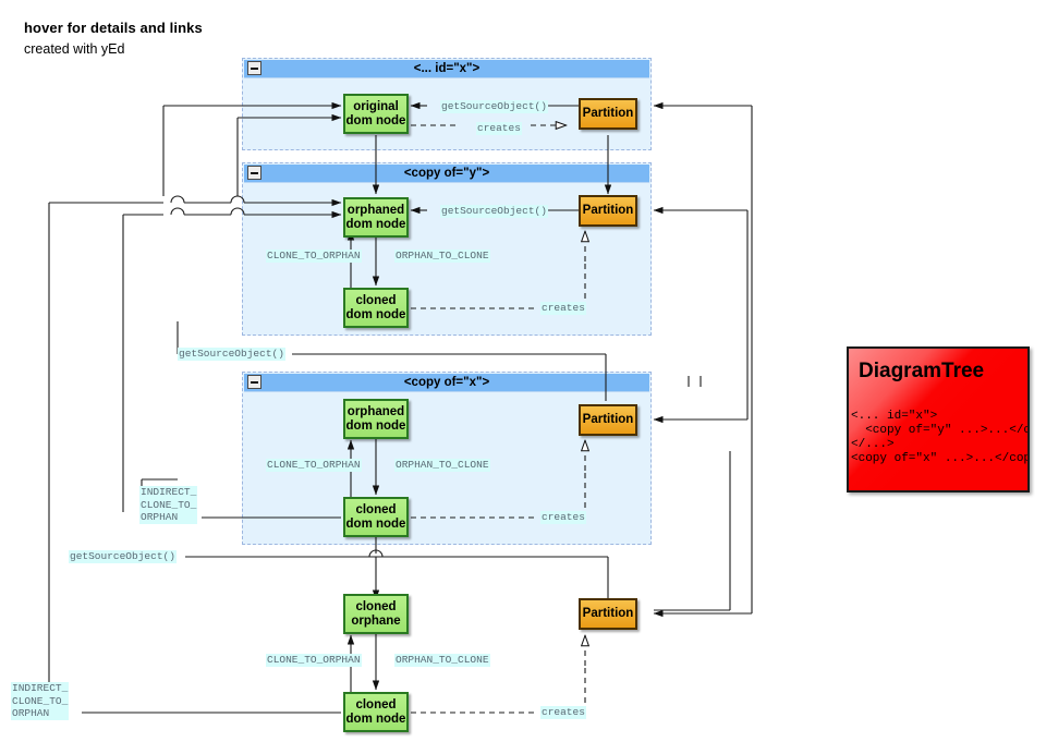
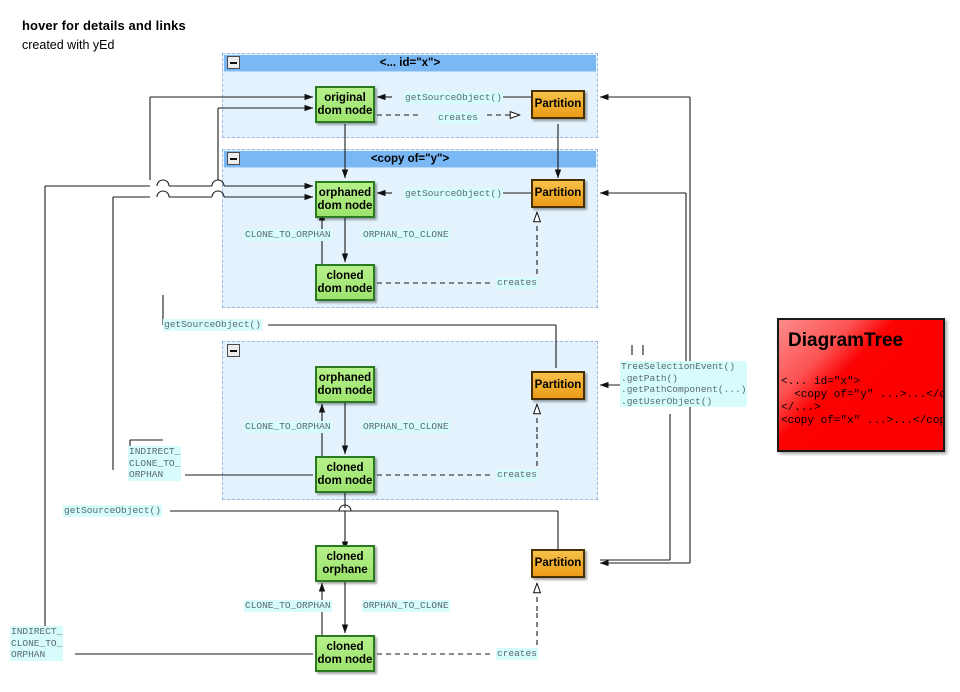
  hover for details and links
  created with yEd
  <... id="x">
  <copy of="y">
- <copy of="x">
  original
  dom node
  Partition
  orphaned
  dom node
  cloned
  dom node
  Partition
  orphaned
  dom node
  cloned
  dom node
  Partition
  cloned
  orphane
  cloned
  dom node
  Partition
  getSourceObject()
  creates
  getSourceObject()
  CLONE_TO_ORPHAN
  ORPHAN_TO_CLONE
  creates
  CLONE_TO_ORPHAN
  ORPHAN_TO_CLONE
  creates
  CLONE_TO_ORPHAN
  ORPHAN_TO_CLONE
  creates
  getSourceObject()
  getSourceObject()
  INDIRECT_
  CLONE_TO_
  ORPHAN
  INDIRECT_
  CLONE_TO_
  ORPHAN
+ TreeSelectionEvent()
+ .getPath()
+ .getPathComponent(...)
+ .getUserObject()
  DiagramTree
  <... id="x">
  <copy of="y" ...>...</c
  </...>
  <copy of="x" ...>...</cop
